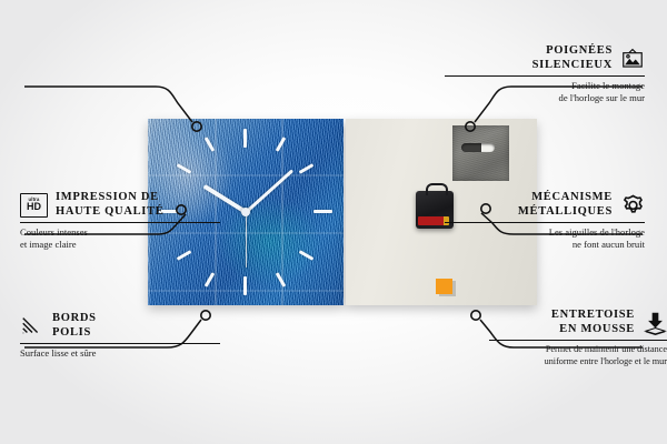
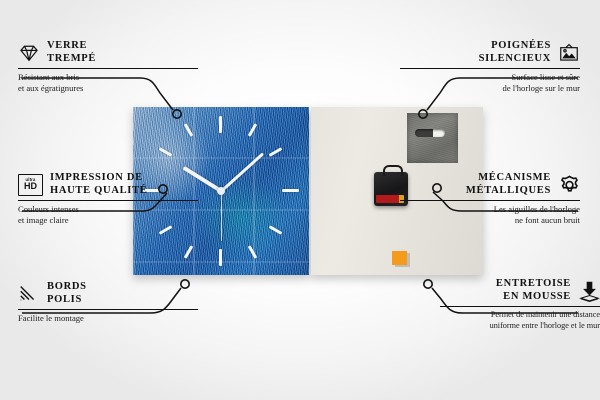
+ VERRE
+ TREMPÉ
+ Résistant aux bris
+ et aux égratignures
  HD
  IMPRESSION DE
  HAUTE QUALITÉ
  Couleurs intenses
  et image claire
  BORDS
  POLIS
- Surface lisse et sûre
+ Facilite le montage
  POIGNÉES
  SILENCIEUX
- Facilite le montage
+ Surface lisse et sûre
  de l'horloge sur le mur
  MÉCANISME
  MÉTALLIQUES
  Les aiguilles de l'horloge
  ne font aucun bruit
  ENTRETOISE
  EN MOUSSE
  Permet de maintenir une distance
  uniforme entre l'horloge et le mur
